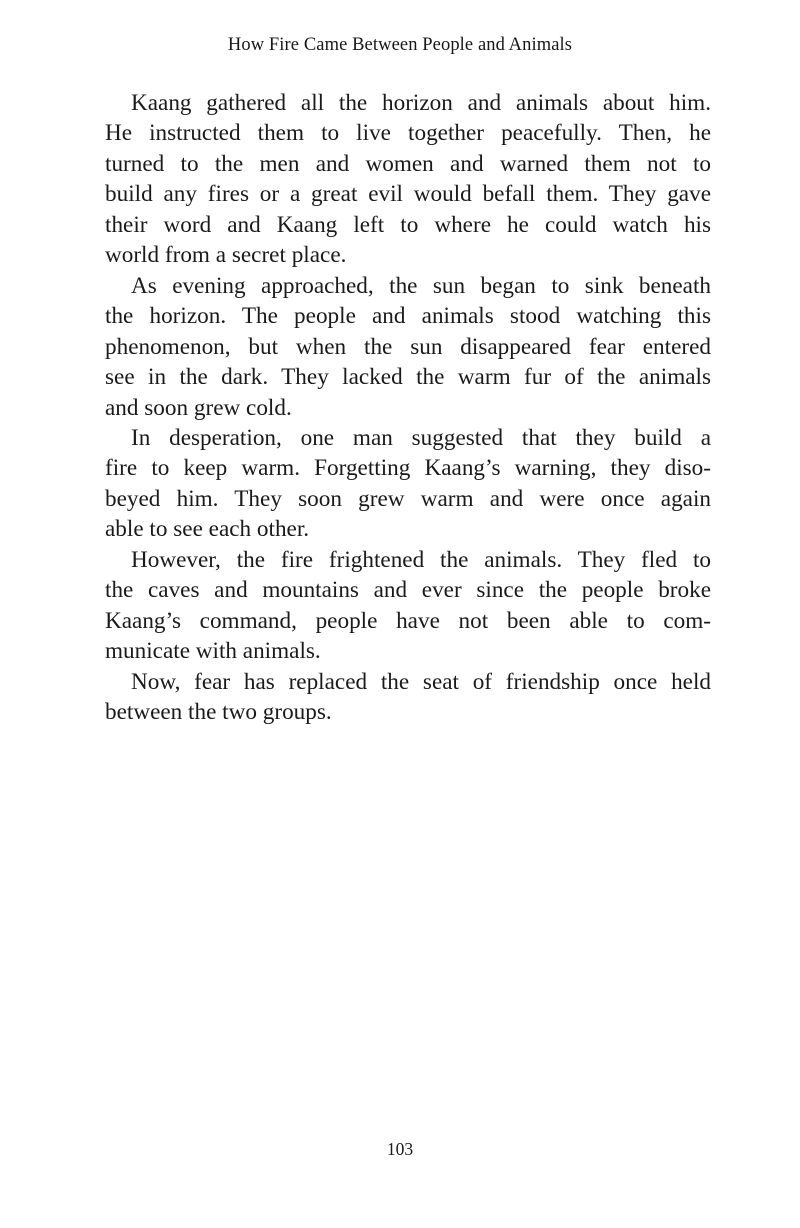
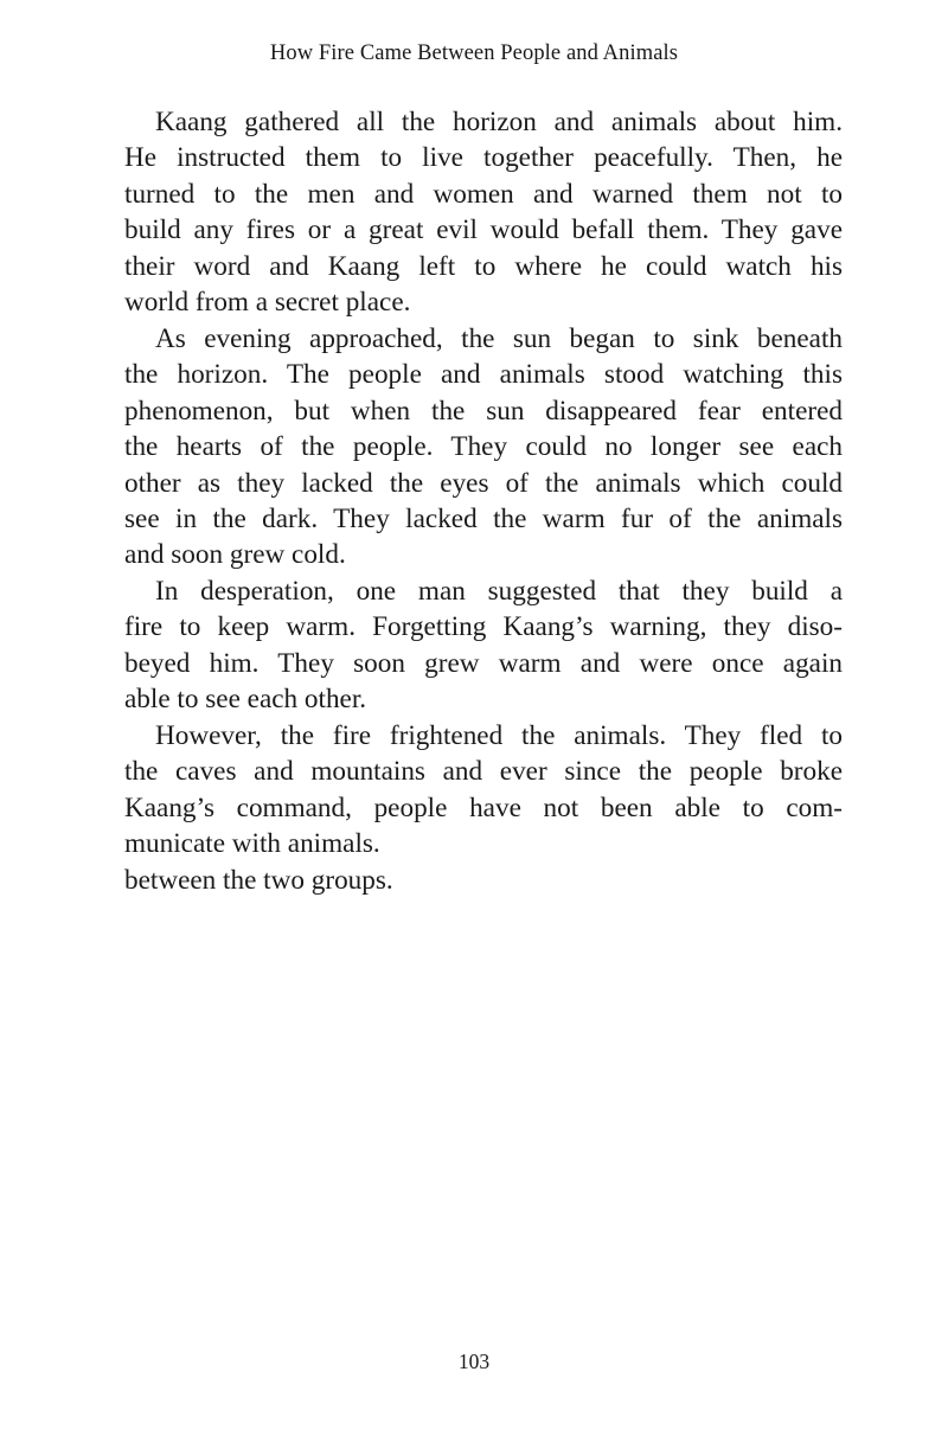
  How Fire Came Between People and Animals
  Kaang gathered all the horizon and animals about him.
  He instructed them to live together peacefully. Then, he
  turned to the men and women and warned them not to
  build any fires or a great evil would befall them. They gave
  their word and Kaang left to where he could watch his
  world from a secret place.
  As evening approached, the sun began to sink beneath
  the horizon. The people and animals stood watching this
  phenomenon, but when the sun disappeared fear entered
+ the hearts of the people. They could no longer see each
+ other as they lacked the eyes of the animals which could
  see in the dark. They lacked the warm fur of the animals
  and soon grew cold.
  In desperation, one man suggested that they build a
  fire to keep warm. Forgetting Kaang’s warning, they diso-
  beyed him. They soon grew warm and were once again
  able to see each other.
  However, the fire frightened the animals. They fled to
  the caves and mountains and ever since the people broke
  Kaang’s command, people have not been able to com-
  municate with animals.
- Now, fear has replaced the seat of friendship once held
  between the two groups.
  103
